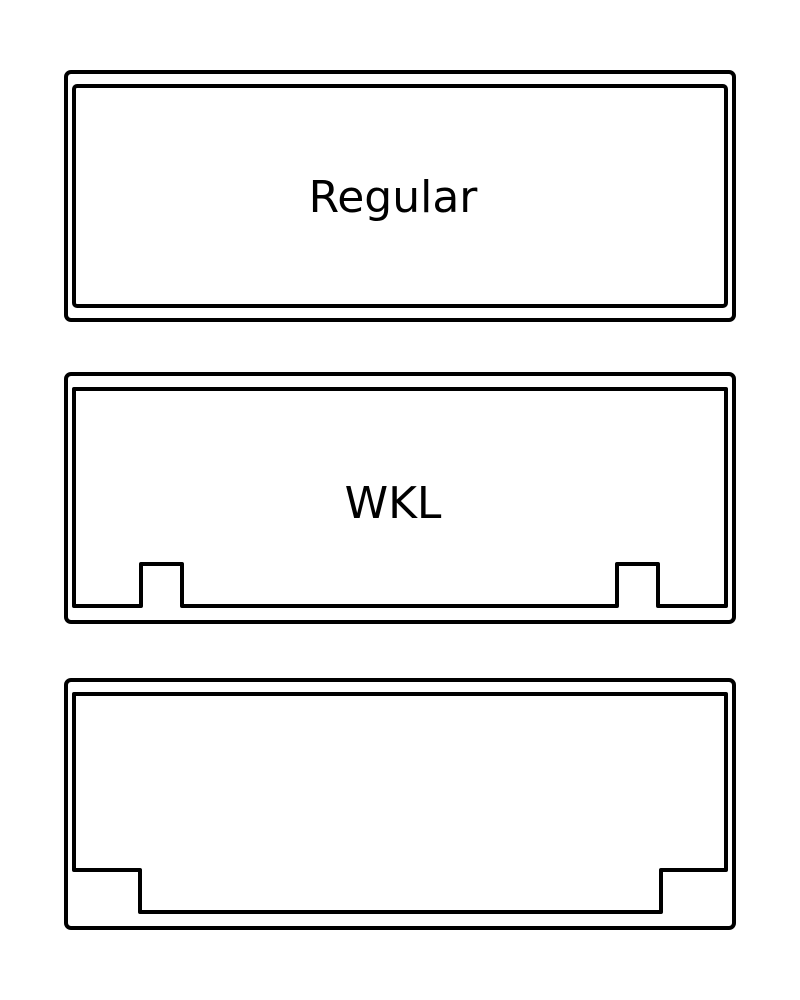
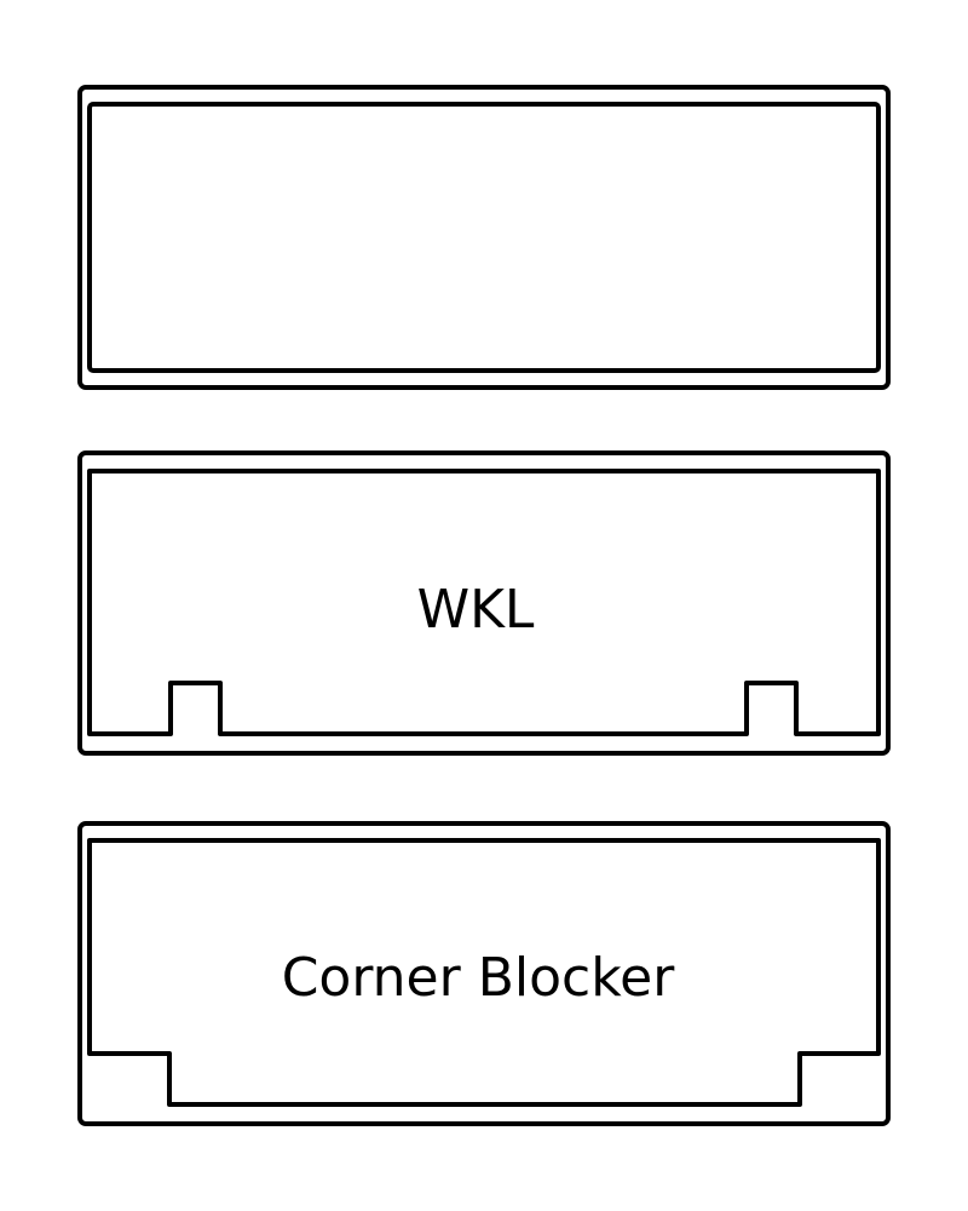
- Regular
  WKL
+ Corner Blocker
